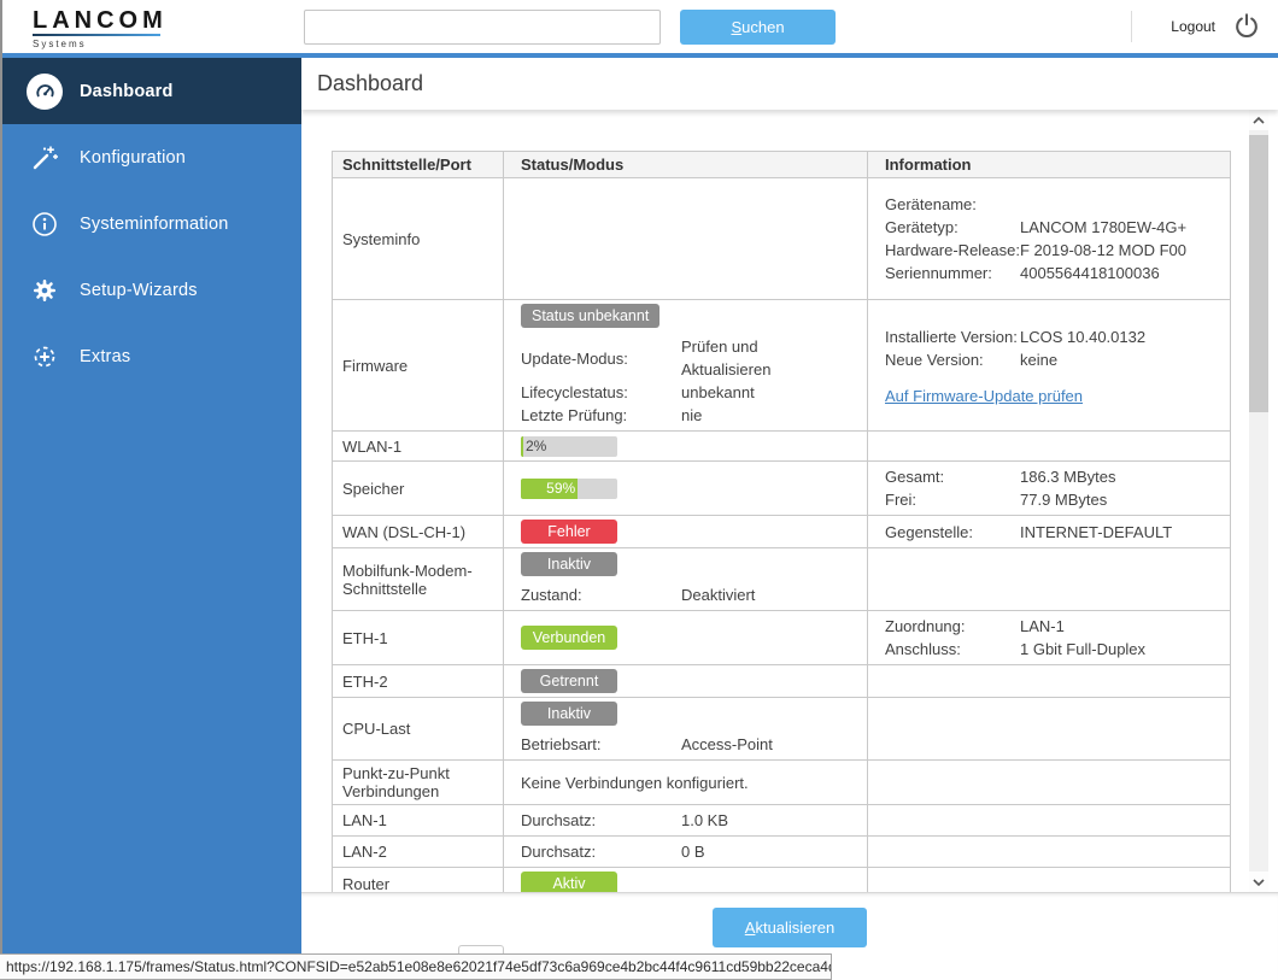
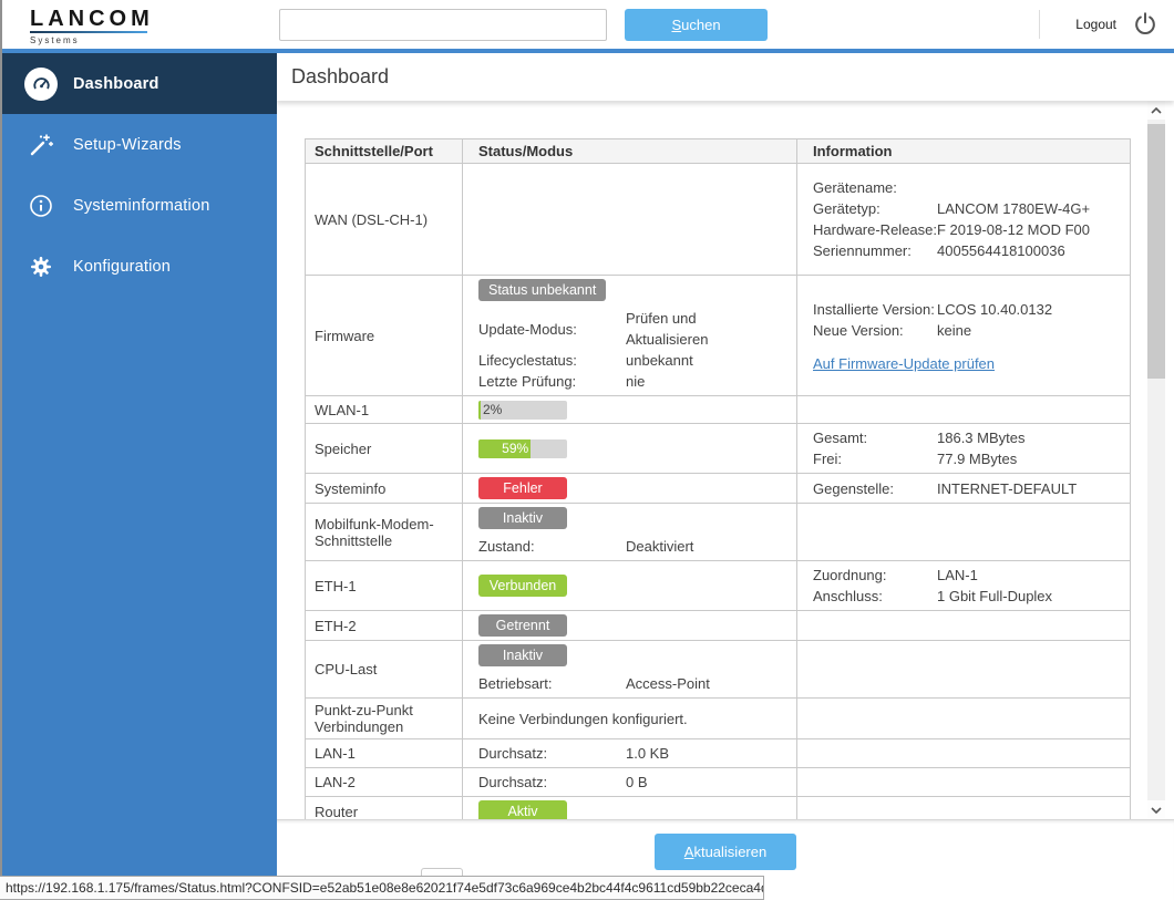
  LANCOM
  Systems
  Suchen
  Logout
  Dashboard
- Konfiguration
+ Setup-Wizards
  Systeminformation
- Setup-Wizards
+ Konfiguration
- Extras
  Dashboard
  Schnittstelle/Port	Status/Modus	Information
- Systeminfo		Gerätename:Gerätetyp: LANCOM 1780EW-4G+Hardware-Release:F 2019-08-12 MOD F00Seriennummer: 4005564418100036
+ WAN (DSL-CH-1)		Gerätename:Gerätetyp: LANCOM 1780EW-4G+Hardware-Release:F 2019-08-12 MOD F00Seriennummer: 4005564418100036
  Firmware	Status unbekanntUpdate-Modus:Prüfen und AktualisierenLifecyclestatus: unbekanntLetzte Prüfung: nie	Installierte Version: LCOS 10.40.0132Neue Version: keineAuf Firmware-Update prüfen
  WLAN-1	2%
  Speicher	59%	Gesamt: 186.3 MBytesFrei: 77.9 MBytes
- WAN (DSL-CH-1)	Fehler	Gegenstelle: INTERNET-DEFAULT
+ Systeminfo	Fehler	Gegenstelle: INTERNET-DEFAULT
  Mobilfunk-Modem-Schnittstelle	InaktivZustand: Deaktiviert
  ETH-1	Verbunden	Zuordnung: LAN-1Anschluss: 1 Gbit Full-Duplex
  ETH-2	Getrennt
  CPU-Last	InaktivBetriebsart: Access-Point
  Punkt-zu-Punkt Verbindungen	Keine Verbindungen konfiguriert.
  LAN-1	Durchsatz: 1.0 KB
  LAN-2	Durchsatz: 0 B
  Router	Aktiv
  Aktualisieren
  https://192.168.1.175/frames/Status.html?CONFSID=e52ab51e08e8e62021f74e5df73c6a969ce4b2bc44f4c9611cd59bb22ceca4
